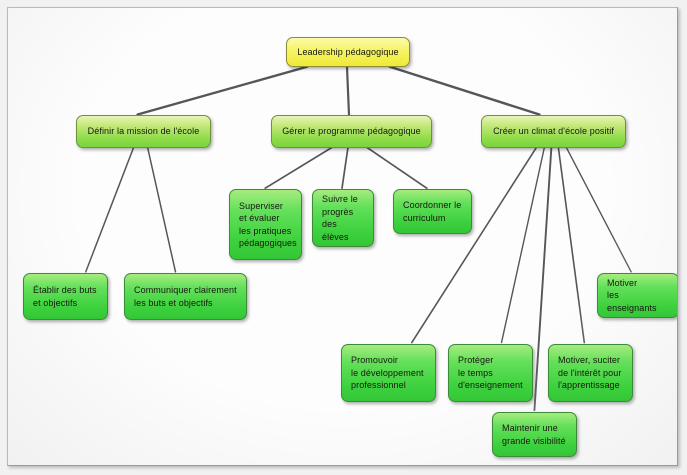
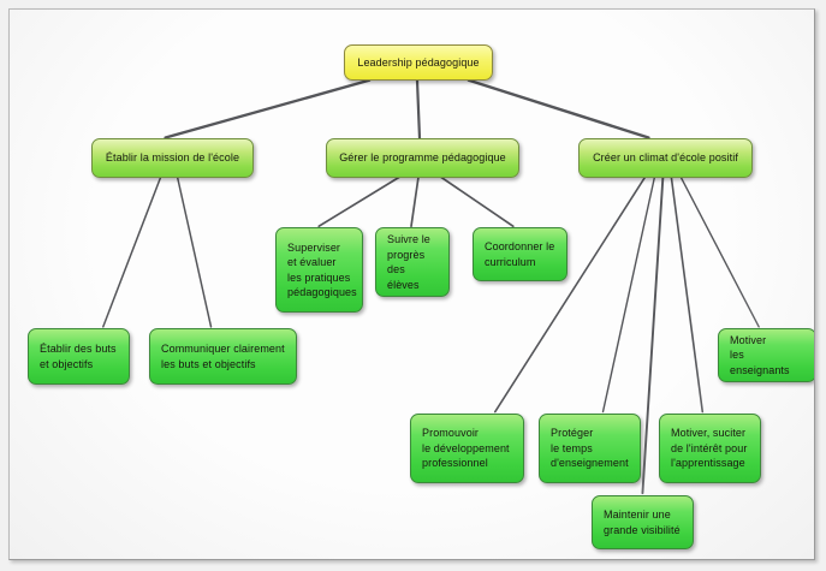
  Leadership pédagogique
- Définir la mission de l'école
+ Établir la mission de l'école
  Établir des buts
  et objectifs
  Communiquer clairement
  les buts et objectifs
  Gérer le programme pédagogique
  Superviser
  et évaluer
  les pratiques
  pédagogiques
  Suivre le
  progrès
  des élèves
  Coordonner le
  curriculum
  Créer un climat d'école positif
  Promouvoir
  le développement
  professionnel
  Protéger
  le temps
  d'enseignement
  Motiver, suciter
  de l'intérêt pour
  l'apprentissage
  Maintenir une
  grande visibilité
  Motiver
  les enseignants
